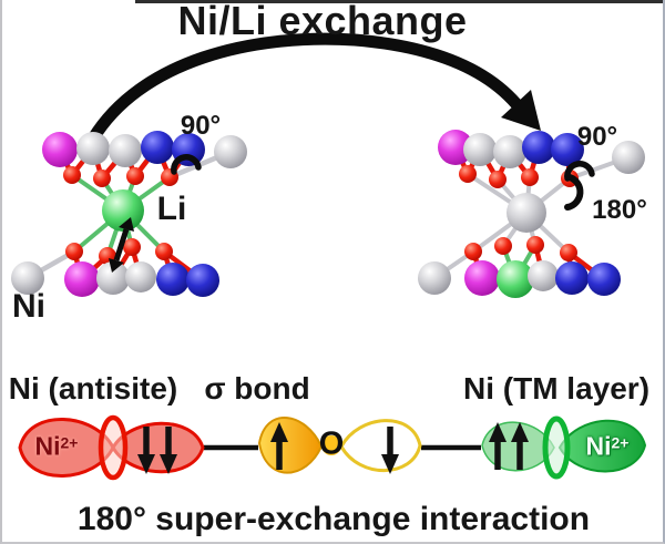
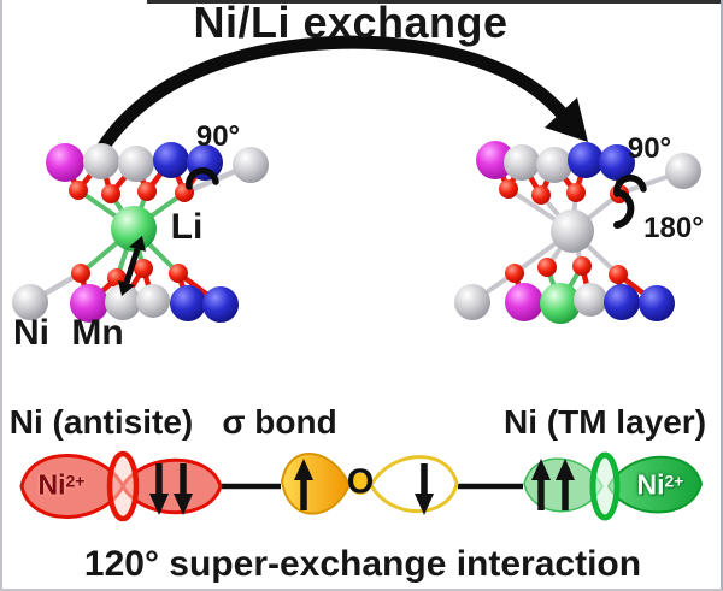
  Ni/Li exchange
  90°
  Li
  Ni
+ Mn
  90°
  180°
  Ni (antisite)
  σ bond
  Ni (TM layer)
  Ni2+
  O
  Ni2+
- 180° super-exchange interaction
+ 120° super-exchange interaction
